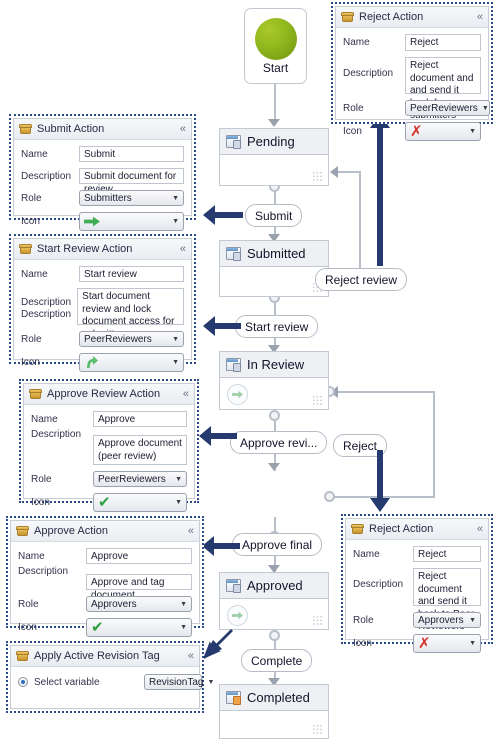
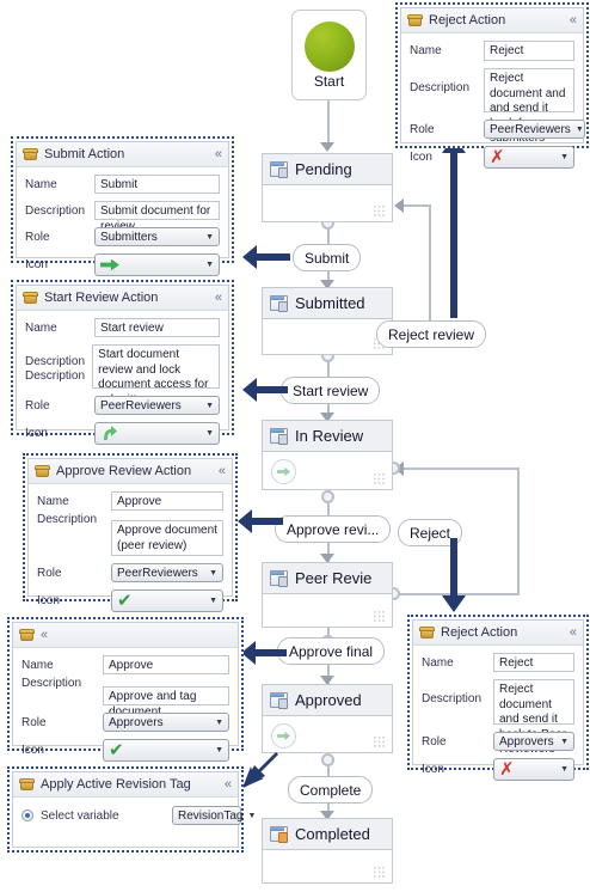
  Start
  Pending
  Submitted
  In Review
+ Peer Revie
  Approved
  Completed
  Submit
  Start review
  Approve revi...
  Approve final
  Complete
  Reject review
  Reject
  Reject Action
  «
  Name
  Reject
  Description
  Role
  PeerReviewers
  Icon
  ✗
  Submit Action
  «
  Name
  Submit
  Description
  Submit document for review
  Role
  Submitters
  Icon
  Start Review Action
  «
  Name
  Start review
  Description
  Description
  Start document review and lock document access for
  Role
  PeerReviewers
  Icon
  Approve Review Action
  «
  Name
  Approve
  Description
  Approve document (peer review)
  Role
  PeerReviewers
  Icon
  ✔
- Approve Action
  «
  Name
  Approve
  Description
  Approve and tag document
  Role
  Approvers
  Icon
  ✔
  Apply Active Revision Tag
  «
  Select variable
  RevisionTag
  Reject Action
  «
  Name
  Reject
  Description
  Role
  Approvers
  Icon
  ✗
